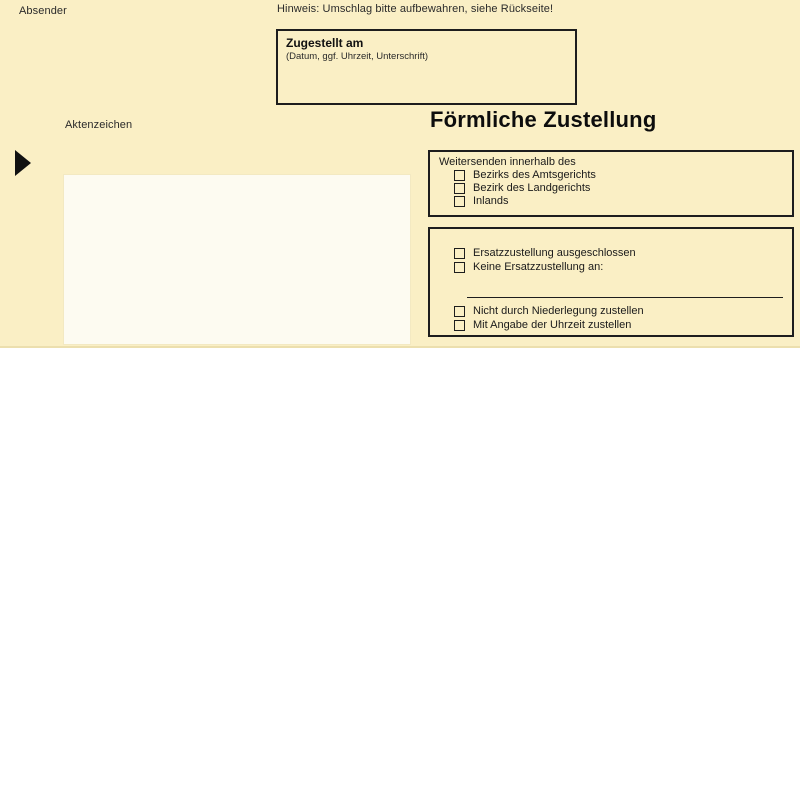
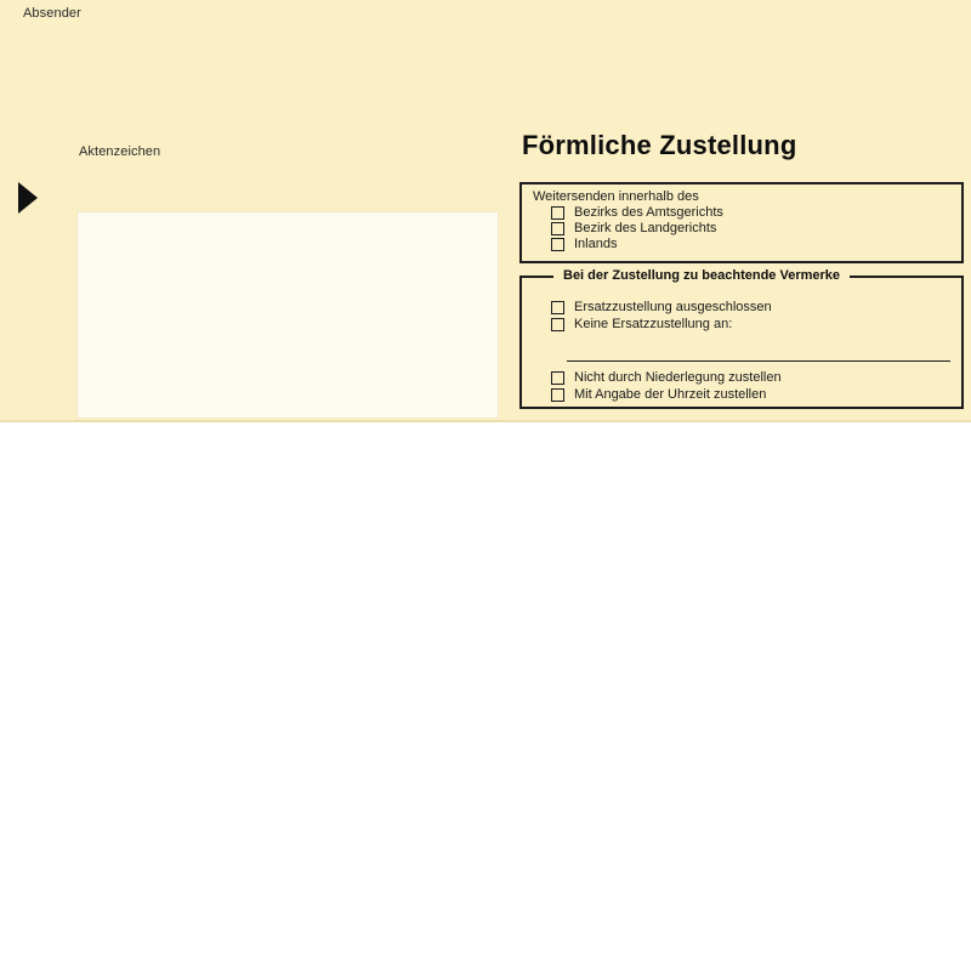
  Absender
- Hinweis: Umschlag bitte aufbewahren, siehe Rückseite!
- Zugestellt am
- (Datum, ggf. Uhrzeit, Unterschrift)
  Aktenzeichen
  Förmliche Zustellung
  Weitersenden innerhalb des
  Bezirks des Amtsgerichts
  Bezirk des Landgerichts
  Inlands
+ Bei der Zustellung zu beachtende Vermerke
  Ersatzzustellung ausgeschlossen
  Keine Ersatzzustellung an:
  Nicht durch Niederlegung zustellen
  Mit Angabe der Uhrzeit zustellen
